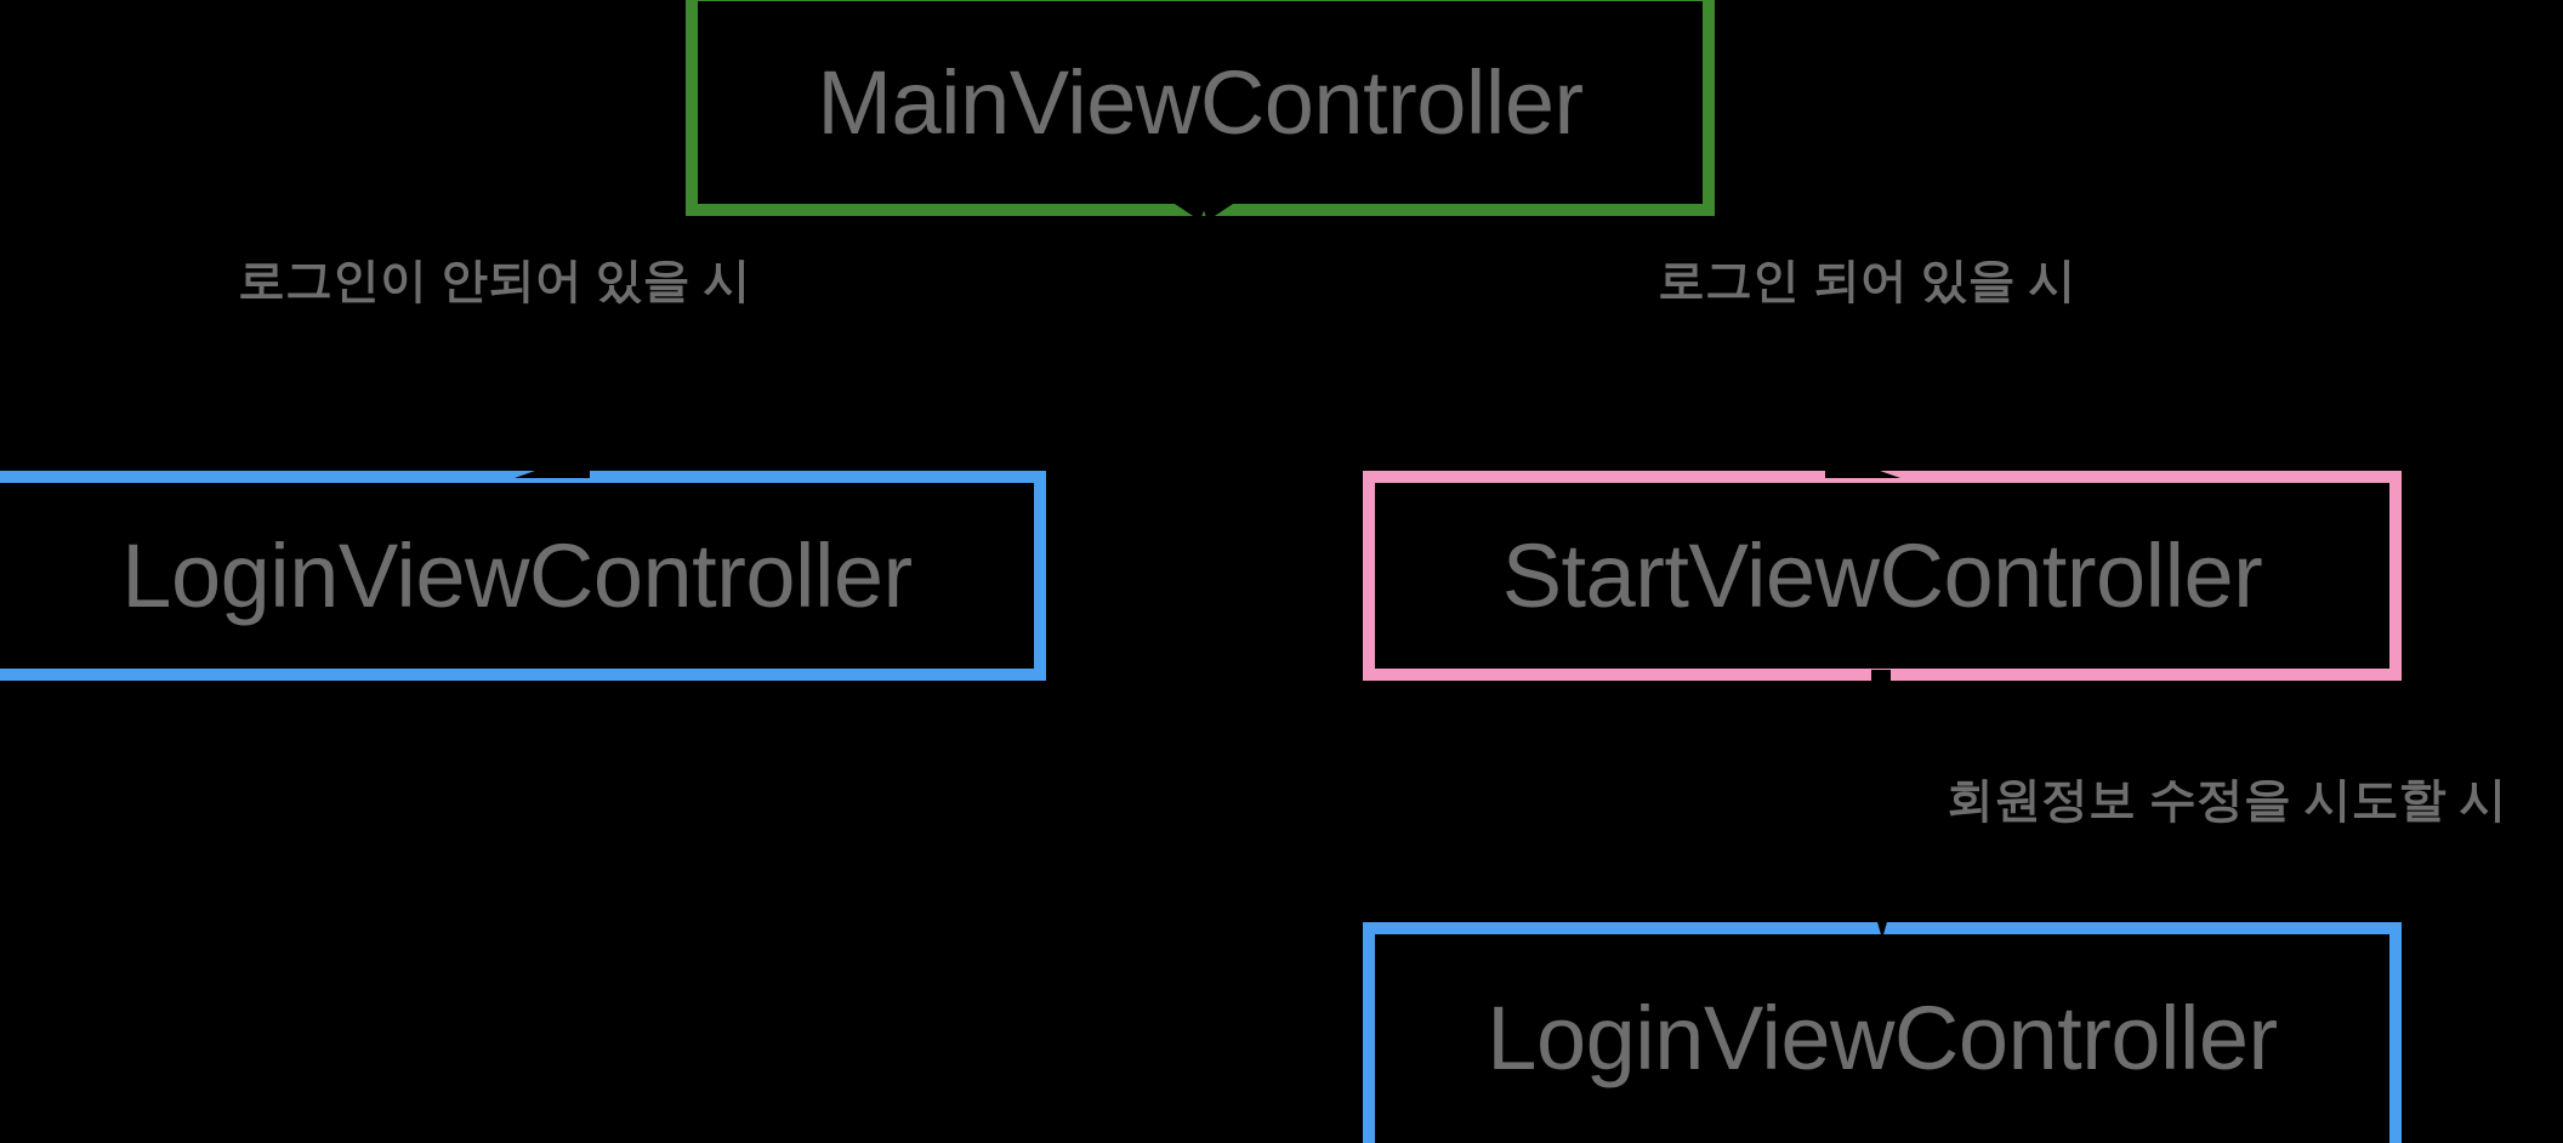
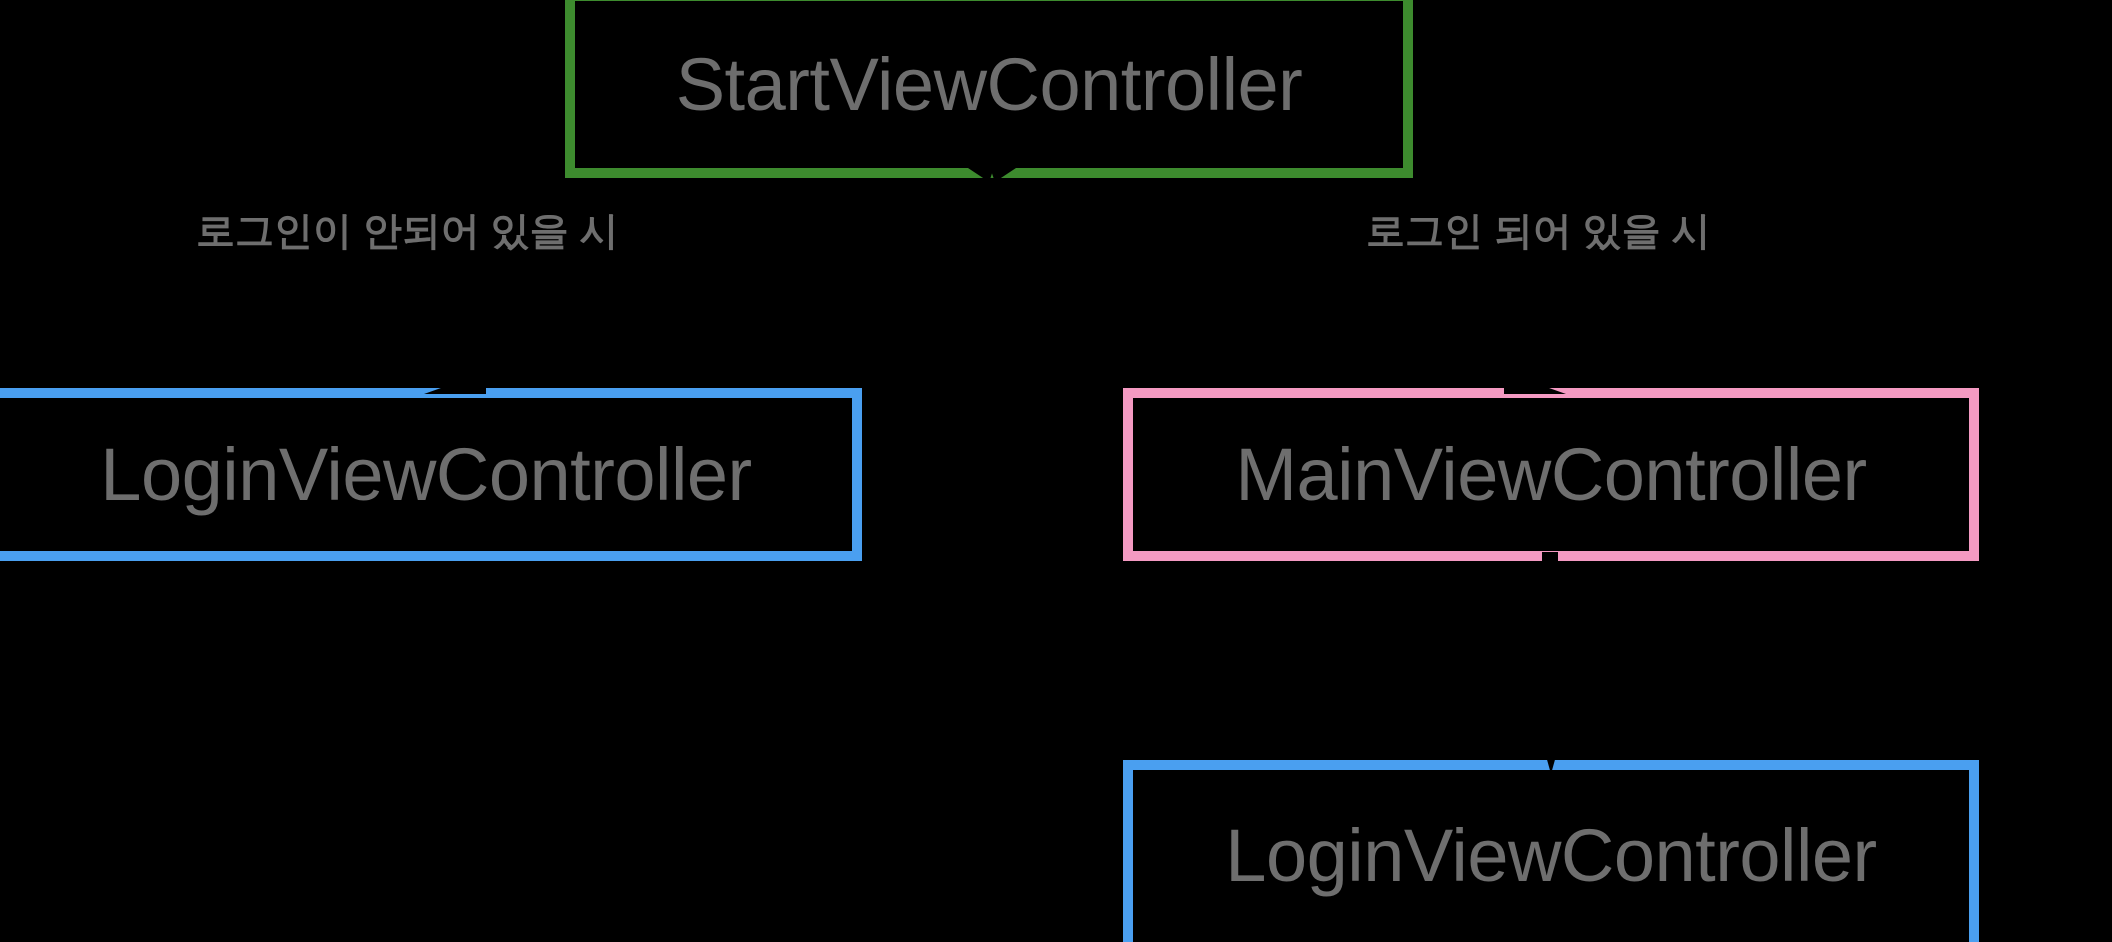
- MainViewController
+ StartViewController
  LoginViewController
- StartViewController
+ MainViewController
  LoginViewController
  로그인이 안되어 있을 시
  로그인 되어 있을 시
- 회원정보 수정을 시도할 시
